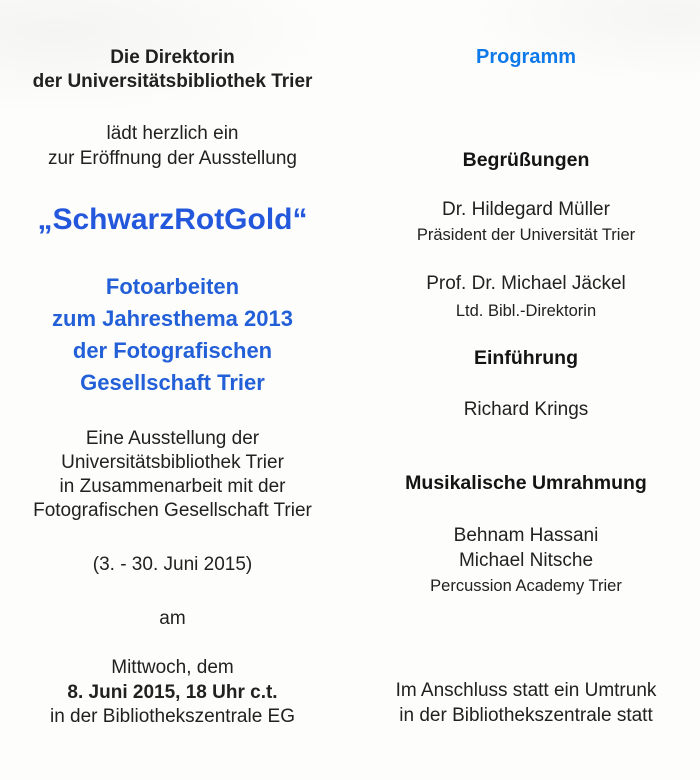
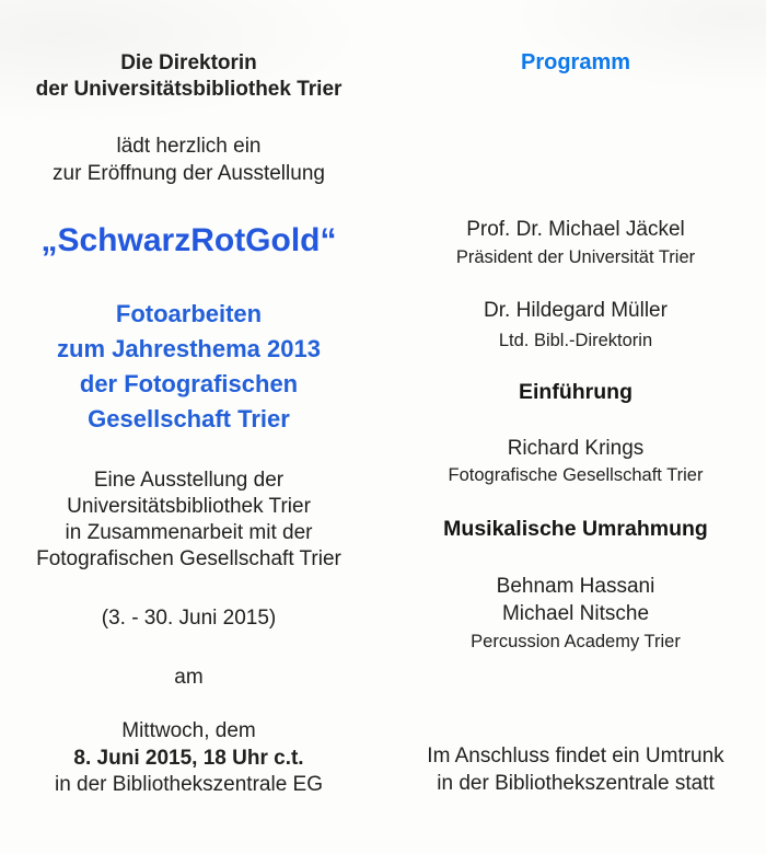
  Die Direktorin
  der Universitätsbibliothek Trier
  lädt herzlich ein
  zur Eröffnung der Ausstellung
  „SchwarzRotGold“
  Fotoarbeiten
  zum Jahresthema 2013
  der Fotografischen
  Gesellschaft Trier
  Eine Ausstellung der
  Universitätsbibliothek Trier
  in Zusammenarbeit mit der
  Fotografischen Gesellschaft Trier
  (3. - 30. Juni 2015)
  am
  Mittwoch, dem
  8. Juni 2015, 18 Uhr c.t.
  in der Bibliothekszentrale EG
  Programm
- Begrüßungen
- Dr. Hildegard Müller
+ Prof. Dr. Michael Jäckel
  Präsident der Universität Trier
- Prof. Dr. Michael Jäckel
+ Dr. Hildegard Müller
  Ltd. Bibl.-Direktorin
  Einführung
  Richard Krings
+ Fotografische Gesellschaft Trier
  Musikalische Umrahmung
  Behnam Hassani
  Michael Nitsche
  Percussion Academy Trier
- Im Anschluss statt ein Umtrunk
+ Im Anschluss findet ein Umtrunk
  in der Bibliothekszentrale statt
